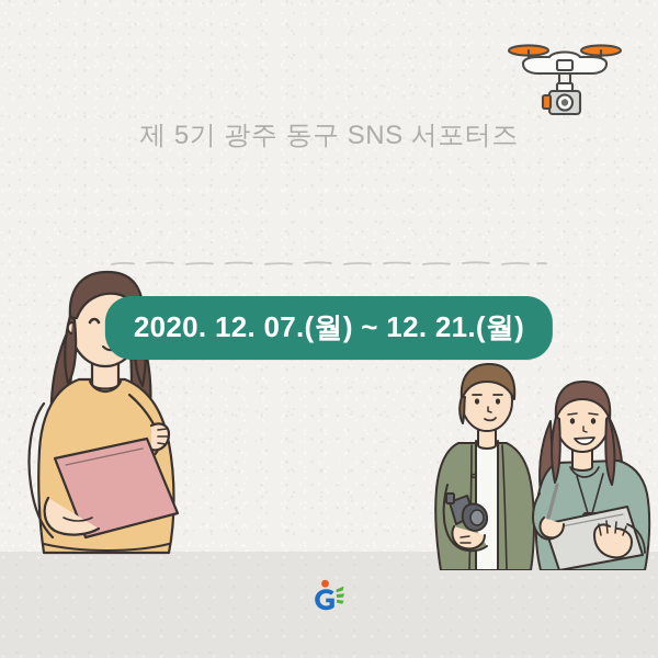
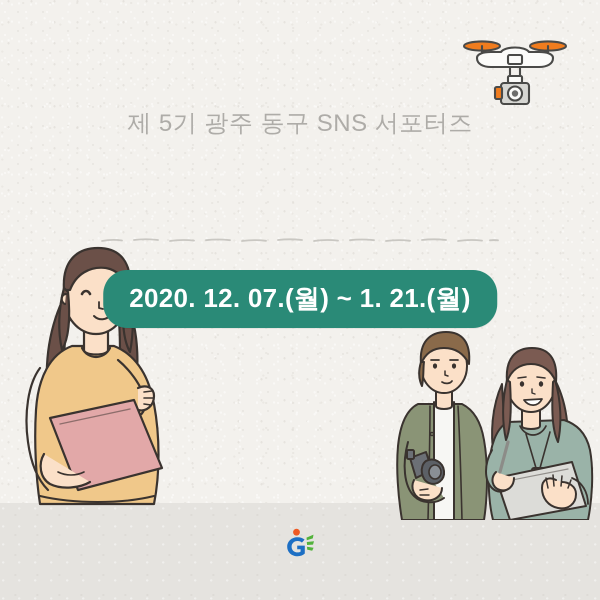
  제 5기 광주 동구 SNS 서포터즈
- 2020. 12. 07.(월) ~ 12. 21.(월)
+ 2020. 12. 07.(월) ~ 1. 21.(월)
